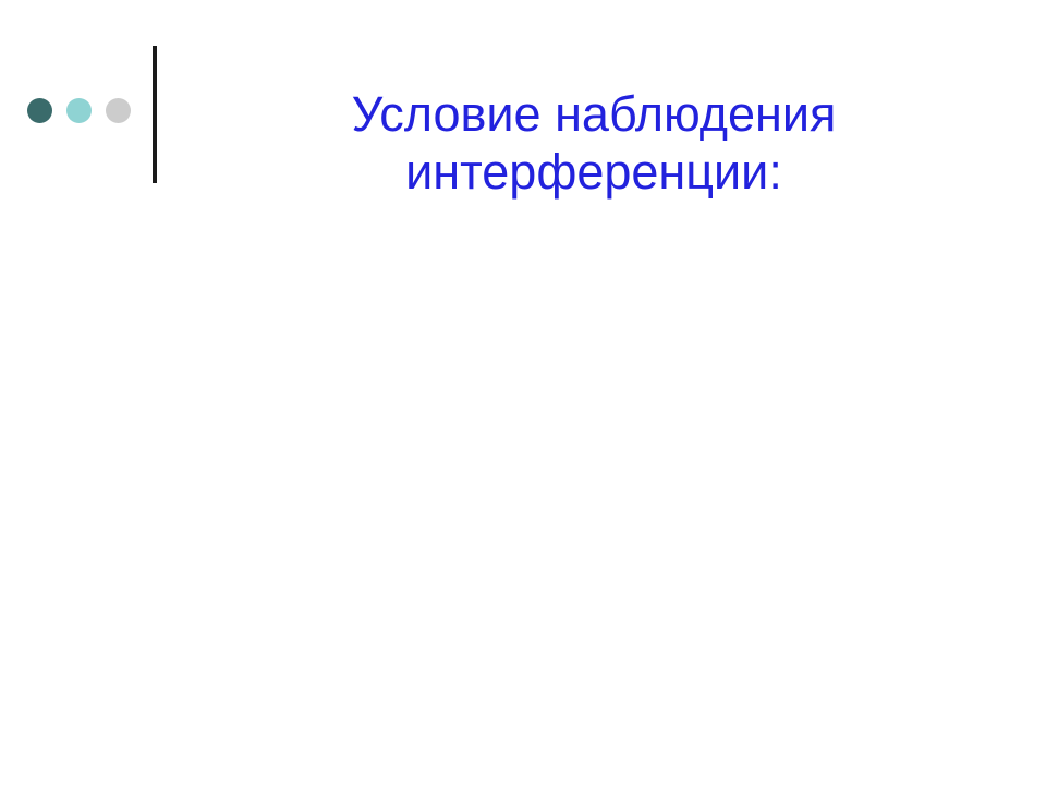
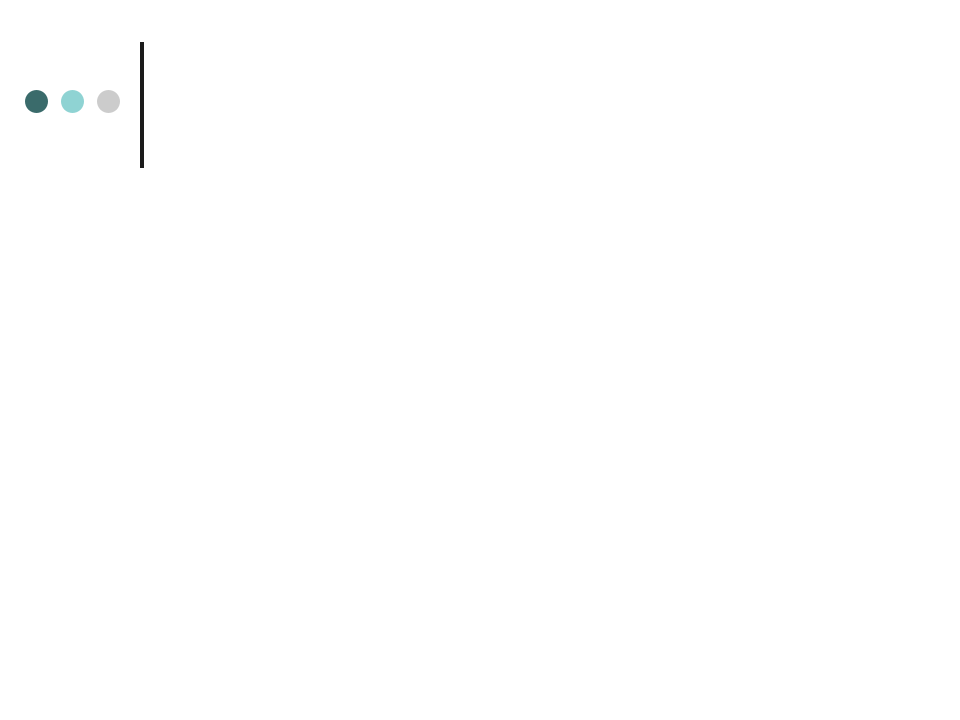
- Условие наблюдения интерференции:
